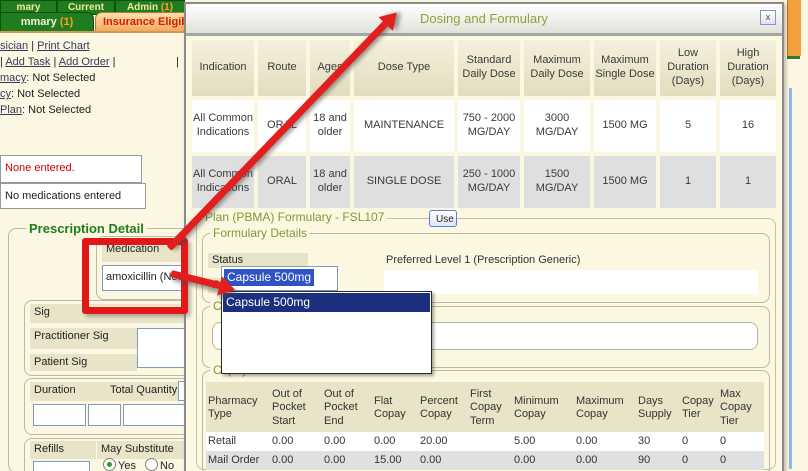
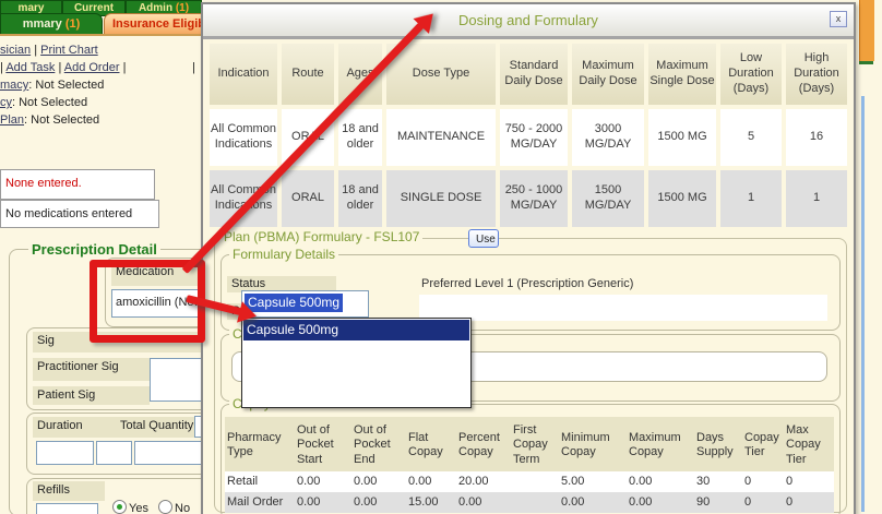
  mary
  Current
  Admin (1)
  mmary (1)
  Insurance Eligi
  sician | Print Chart
  | Add Task | Add Order |
  |
  macy: Not Selected
  cy: Not Selected
  Plan: Not Selected
  None entered.
  No medications entered
  Prescription Detail
  Medication
  amoxicillin (N
  Sig
  Practitioner Sig
  Patient Sig
  Duration
  Total Quantity
  Refills
- May Substitute
  Yes No
  Dosing and Formulary
  x
  Indication
  Route
  Age
  Dose Type
  Standard Daily Dose
  Maximum Daily Dose
  Maximum Single Dose
  Low Duration (Days)
  High Duration (Days)
  All Common Indications
  ORL
  18 and older
  MAINTENANCE
  750 - 2000 MG/DAY
  3000 MG/DAY
  1500 MG
  5
  16
  All Comn Indicons
  ORAL
  18 and older
  SINGLE DOSE
  250 - 1000 MG/DAY
  1500 MG/DAY
  1500 MG
  1
  1
  Plan (PBMA) Formulary - FSL107
  Use
  Formulary Details
  Status
  Preferred Level 1 (Prescription Generic)
  Pharmacy Type
  Out of Pocket Start
  Out of Pocket End
  Flat Copay
  Percent Copay
  First Copay Term
  Minimum Copay
  Maximum Copay
  Days Supply
  Copay Tier
  Max Copay Tier
  Retail
  0.00
  0.00
  0.00
  20.00
  5.00
  0.00
  30
  0
  0
  Mail Order
  0.00
  0.00
  15.00
  0.00
  0.00
  0.00
  90
  0
  0
  Capsule 500mg
  Capsule 500mg
